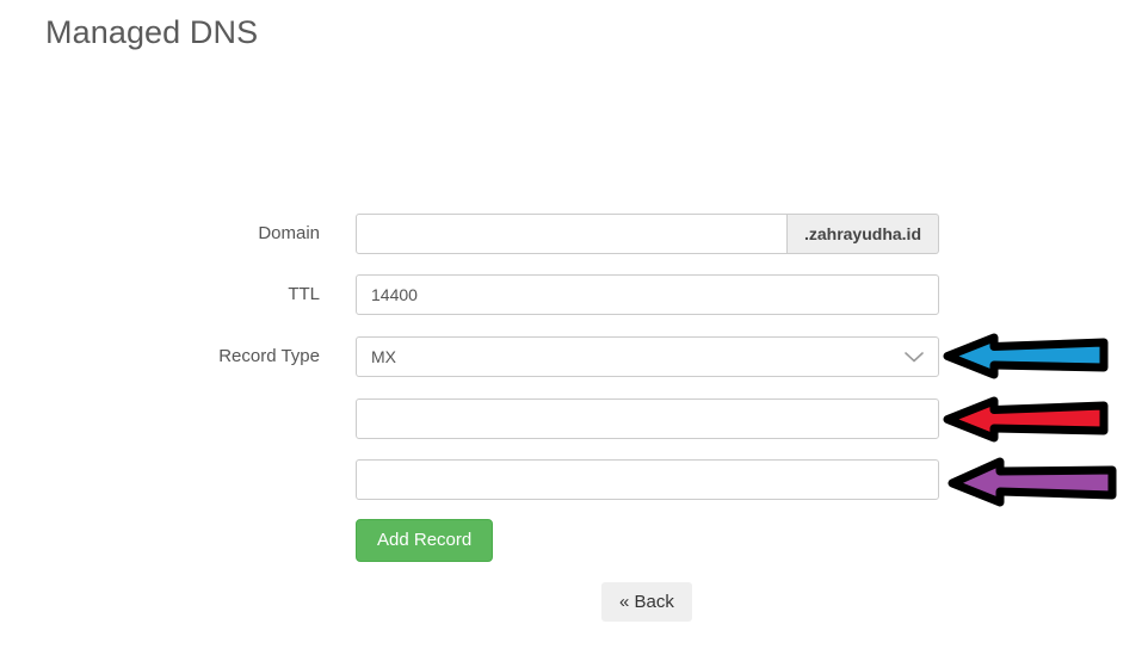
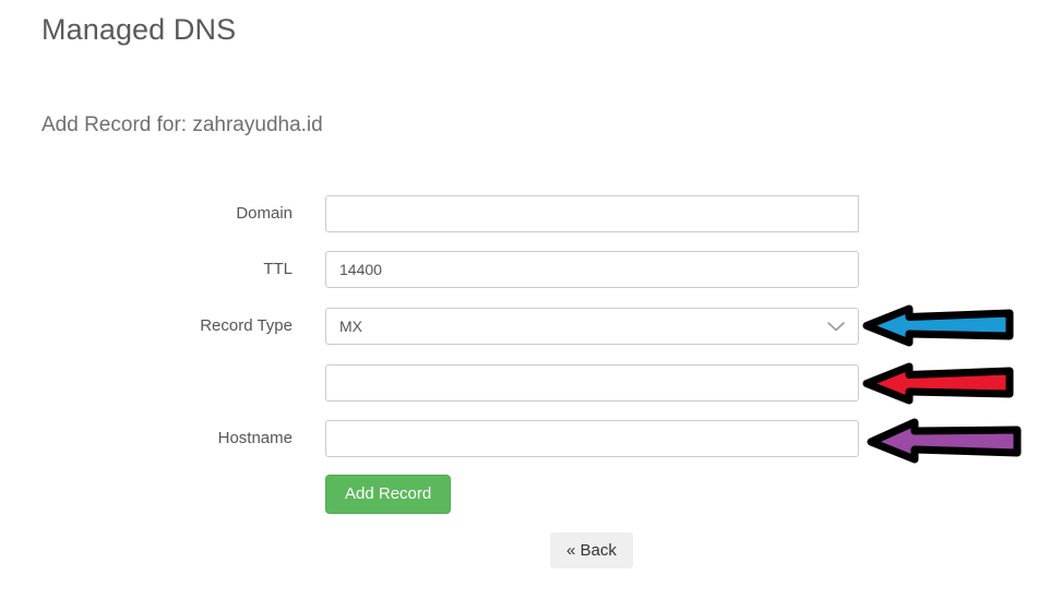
  Managed DNS
+ Add Record for: zahrayudha.id
  Domain
- .zahrayudha.id
  TTL
  14400
  Record Type
  MX
+ Hostname
  Add Record
  « Back
